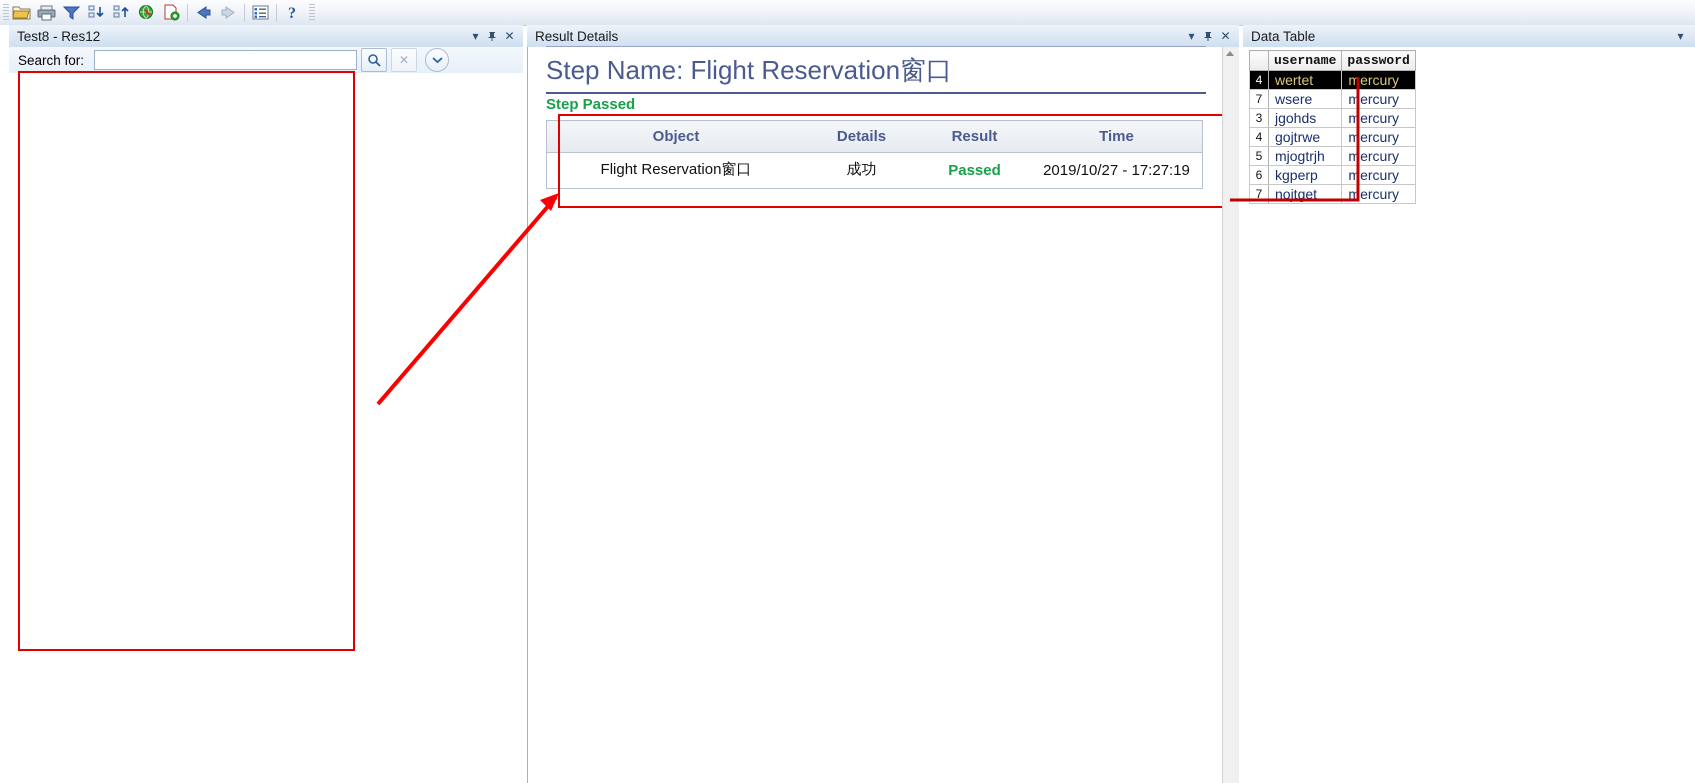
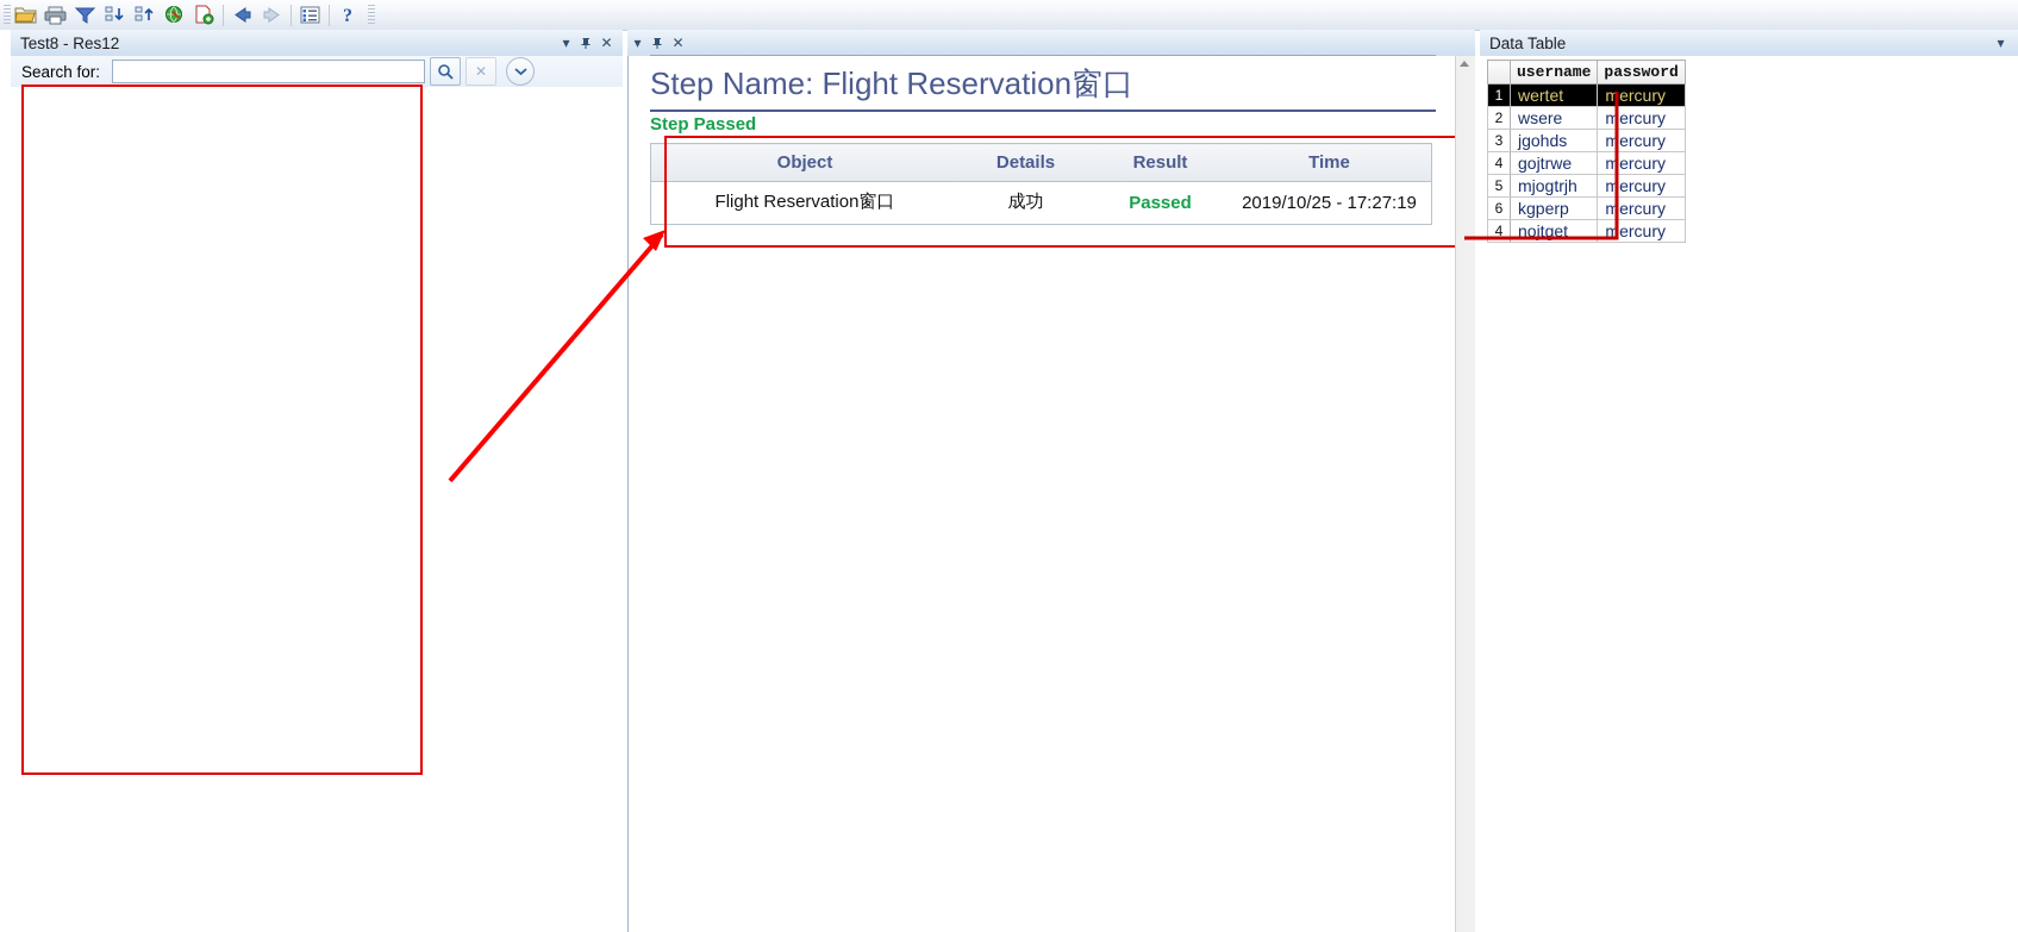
  ?
  Test8 - Res12
  ▾
  ✕
  Search for:
  ✕
- Result Details
  ▾
  ✕
  Step Name: Flight Reservation窗口
  Step Passed
  Object	Details	Result	Time
- Flight Reservation窗口	成功	Passed	2019/10/27 - 17:27:19
+ Flight Reservation窗口	成功	Passed	2019/10/25 - 17:27:19
  Data Table
  ▾
  	username	password
- 4	wertet	mercury
+ 1	wertet	mercury
- 7	wsere	mercury
+ 2	wsere	mercury
  3	jgohds	mercury
  4	gojtrwe	mercury
  5	mjogtrjh	mercury
  6	kgperp	mercury
- 7	nojtget	mercury
+ 4	nojtget	mercury
